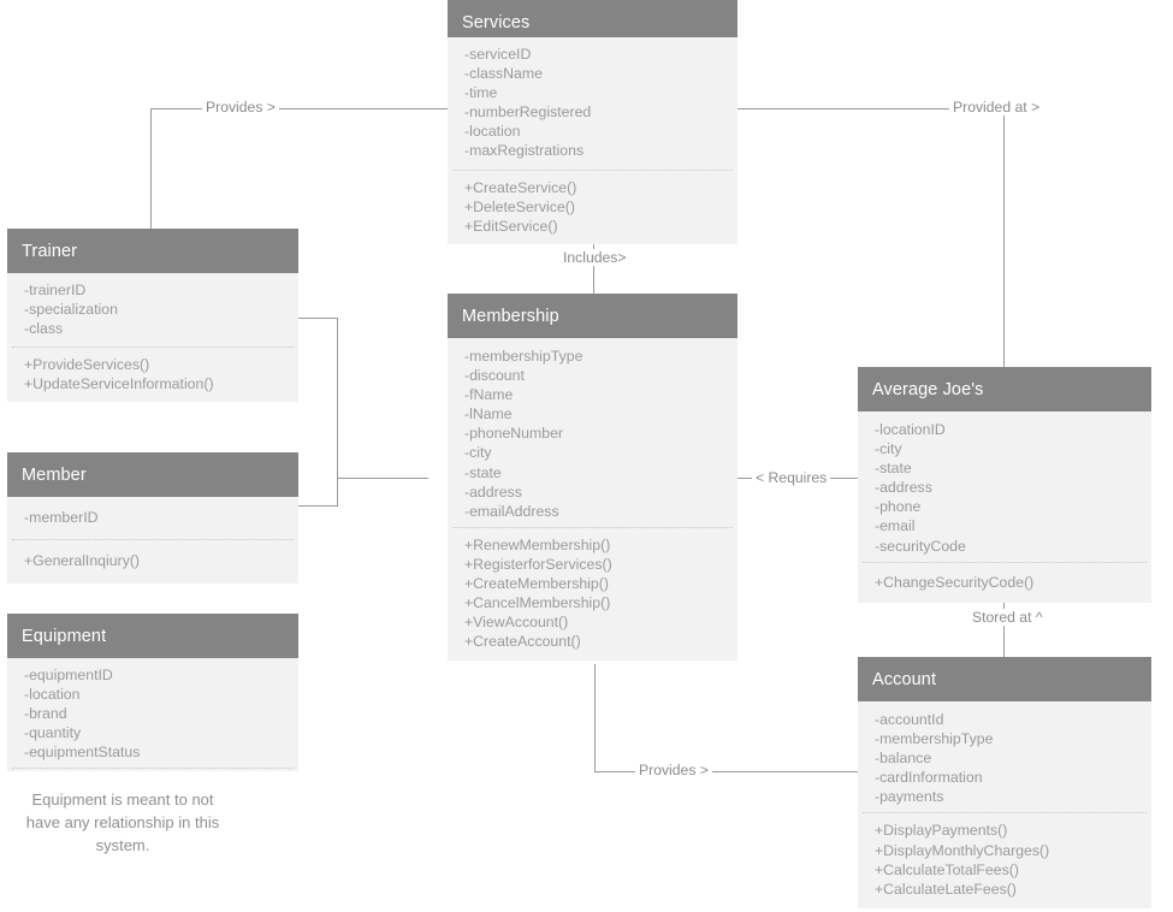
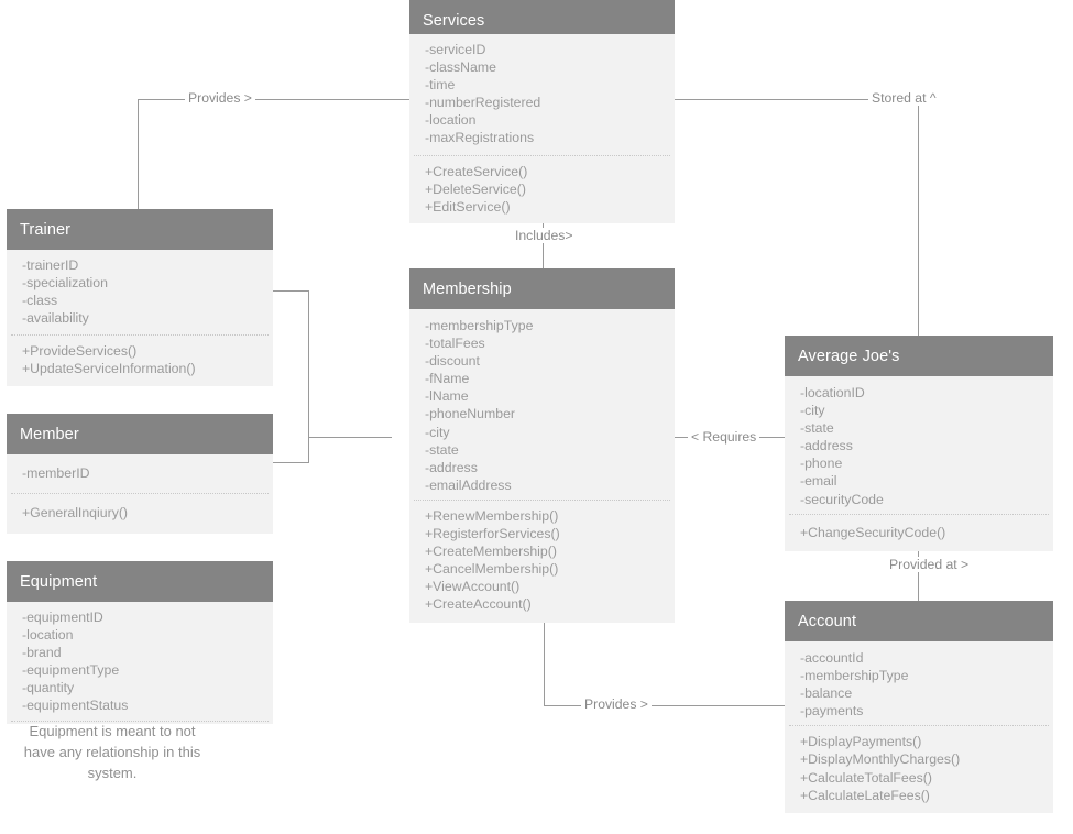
  Provides >
- Provided at >
+ Stored at ^
  Includes>
  < Requires
  Provides >
- Stored at ^
+ Provided at >
  Services
  -serviceID
  -className
  -time
  -numberRegistered
  -location
  -maxRegistrations
  +CreateService()
  +DeleteService()
  +EditService()
  Trainer
  -trainerID
  -specialization
  -class
+ -availability
  +ProvideServices()
  +UpdateServiceInformation()
  Member
  -memberID
  +GeneralInqiury()
  Equipment
  -equipmentID
  -location
  -brand
+ -equipmentType
  -quantity
  -equipmentStatus
  Equipment is meant to not
  have any relationship in this
  system.
  Membership
  -membershipType
+ -totalFees
  -discount
  -fName
  -lName
  -phoneNumber
  -city
  -state
  -address
  -emailAddress
  +RenewMembership()
  +RegisterforServices()
  +CreateMembership()
  +CancelMembership()
  +ViewAccount()
  +CreateAccount()
  Average Joe's
  -locationID
  -city
  -state
  -address
  -phone
  -email
  -securityCode
  +ChangeSecurityCode()
  Account
  -accountId
  -membershipType
  -balance
- -cardInformation
  -payments
  +DisplayPayments()
  +DisplayMonthlyCharges()
  +CalculateTotalFees()
  +CalculateLateFees()
